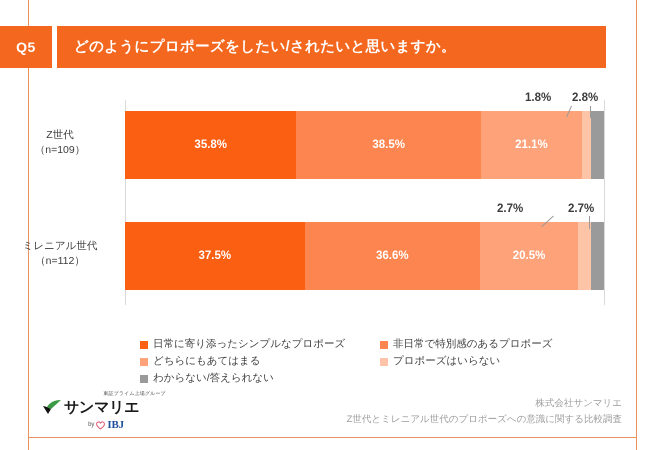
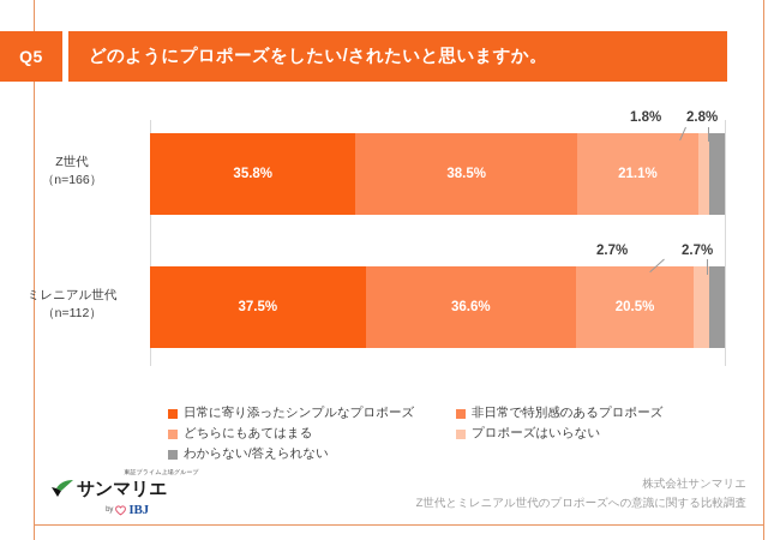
  Q5
  どのようにプロポーズをしたい/されたいと思いますか。
  Z世代
- （n=109）
+ （n=166）
  35.8%
  38.5%
  21.1%
  1.8%
  2.8%
  ミレニアル世代
  （n=112）
  37.5%
  36.6%
  20.5%
  2.7%
  2.7%
  日常に寄り添ったシンプルなプロポーズ
  非日常で特別感のあるプロポーズ
  どちらにもあてはまる
  プロポーズはいらない
  わからない/答えられない
  サンマリエ
  IBJ
  株式会社サンマリエ
  Z世代とミレニアル世代のプロポーズへの意識に関する比較調査
